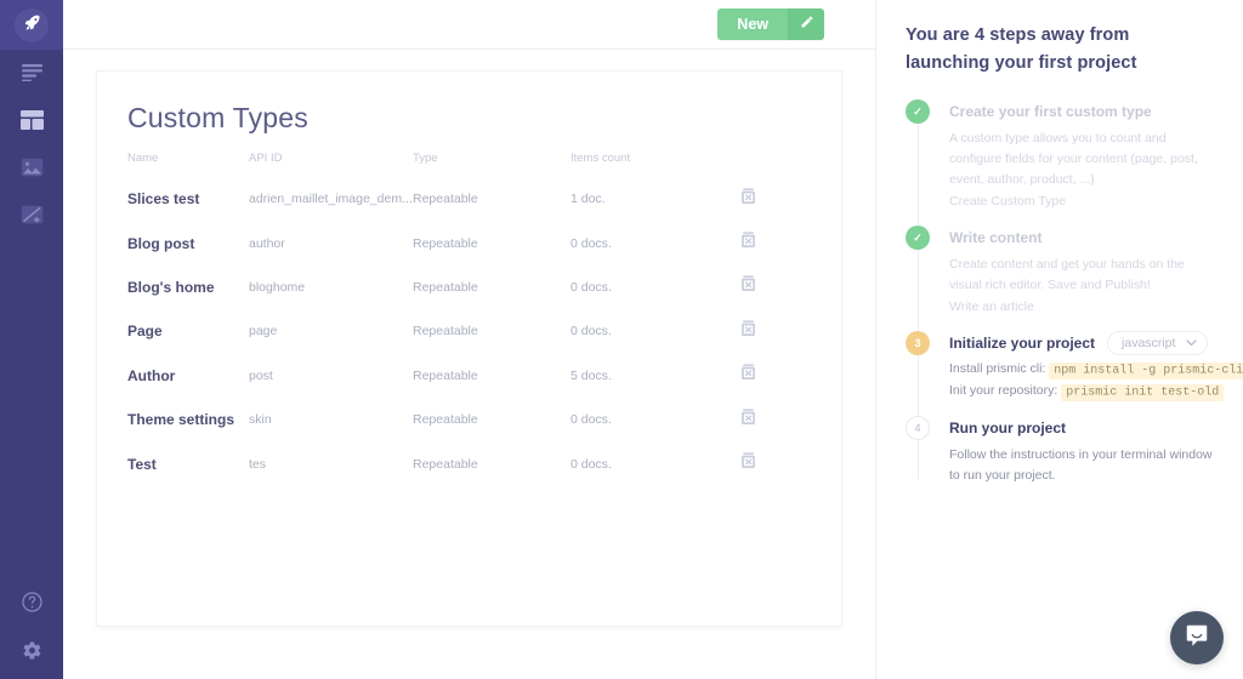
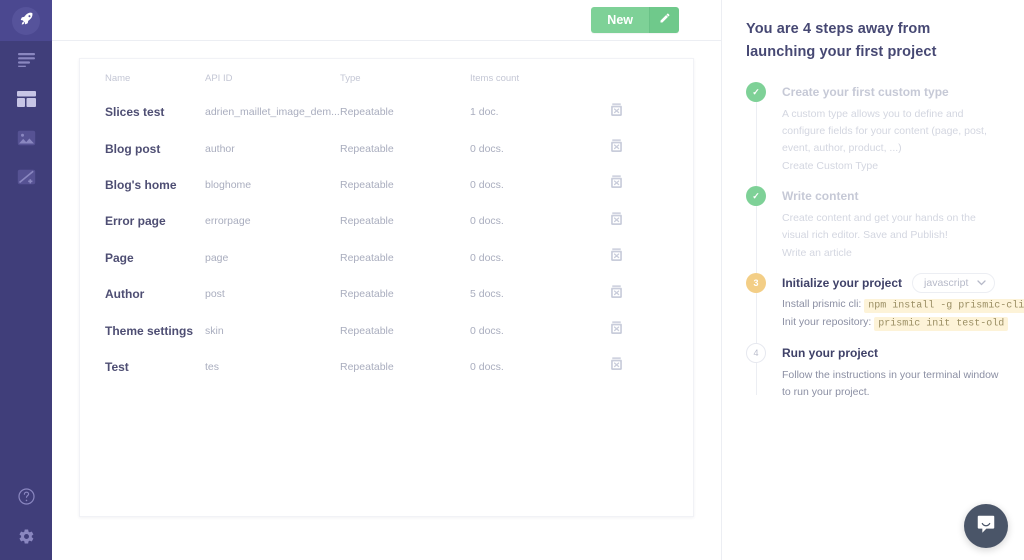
  New
- Custom Types
  Name	API ID	Type	Items count
  Slices test	adrien_maillet_image_dem...	Repeatable	1 doc.
  Blog post	author	Repeatable	0 docs.
  Blog's home	bloghome	Repeatable	0 docs.
+ Error page	errorpage	Repeatable	0 docs.
  Page	page	Repeatable	0 docs.
  Author	post	Repeatable	5 docs.
  Theme settings	skin	Repeatable	0 docs.
  Test	tes	Repeatable	0 docs.
  You are 4 steps away from launching your first project
  ✓
  Create your first custom type
- A custom type allows you to count and configure fields for your content (page, post, event, author, product, ...)
+ A custom type allows you to define and configure fields for your content (page, post, event, author, product, ...)
  Create Custom Type
  ✓
  Write content
  Create content and get your hands on the visual rich editor. Save and Publish!
  Write an article
  3
  Initialize your project
  javascript
  Install prismic cli: npm install -g prismic-cli
  Init your repository: prismic init test-old
  4
  Run your project
  Follow the instructions in your terminal window to run your project.
